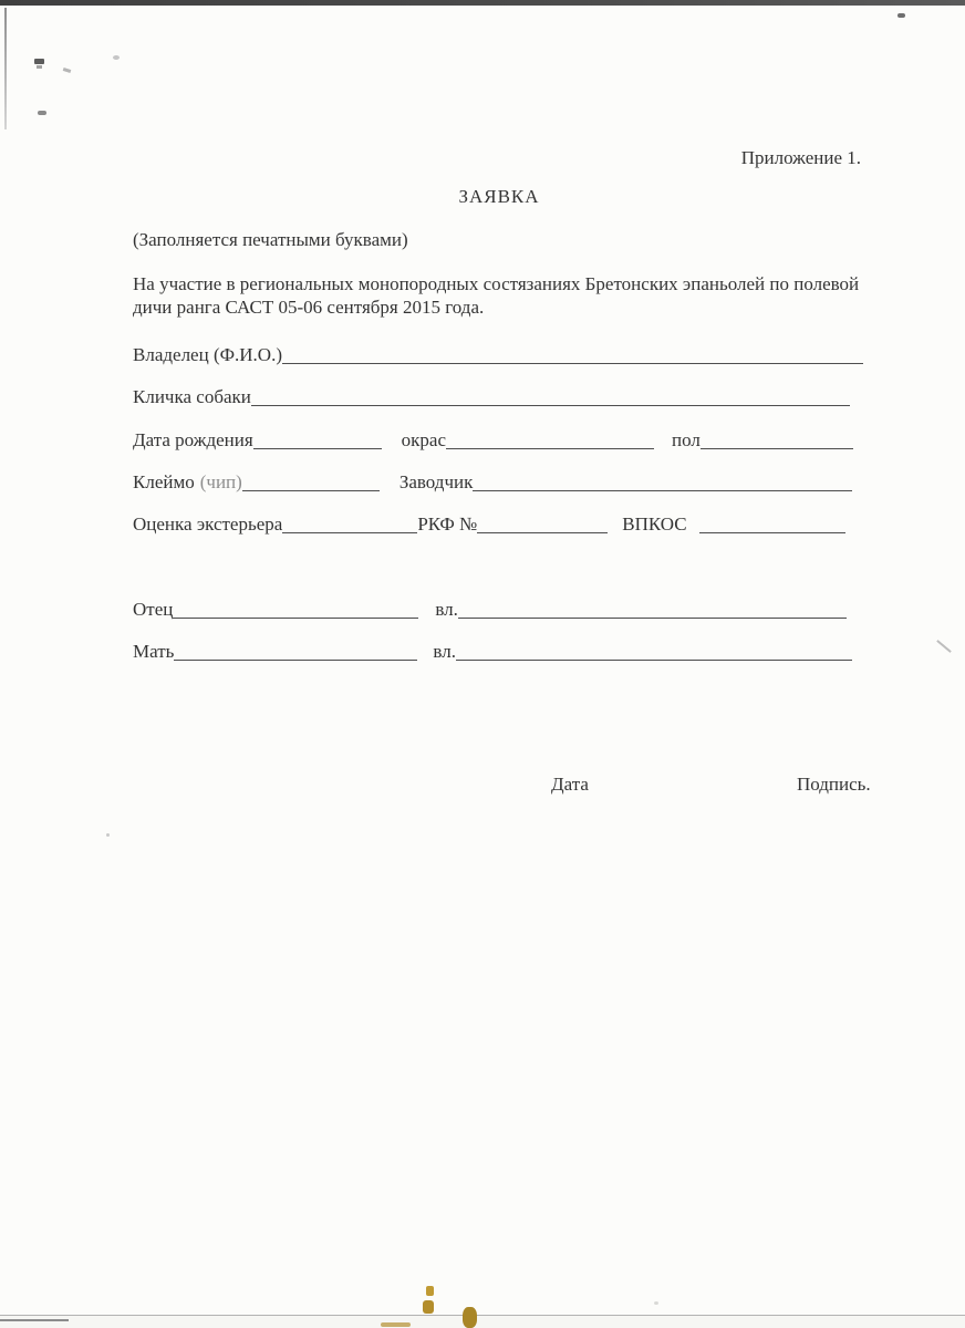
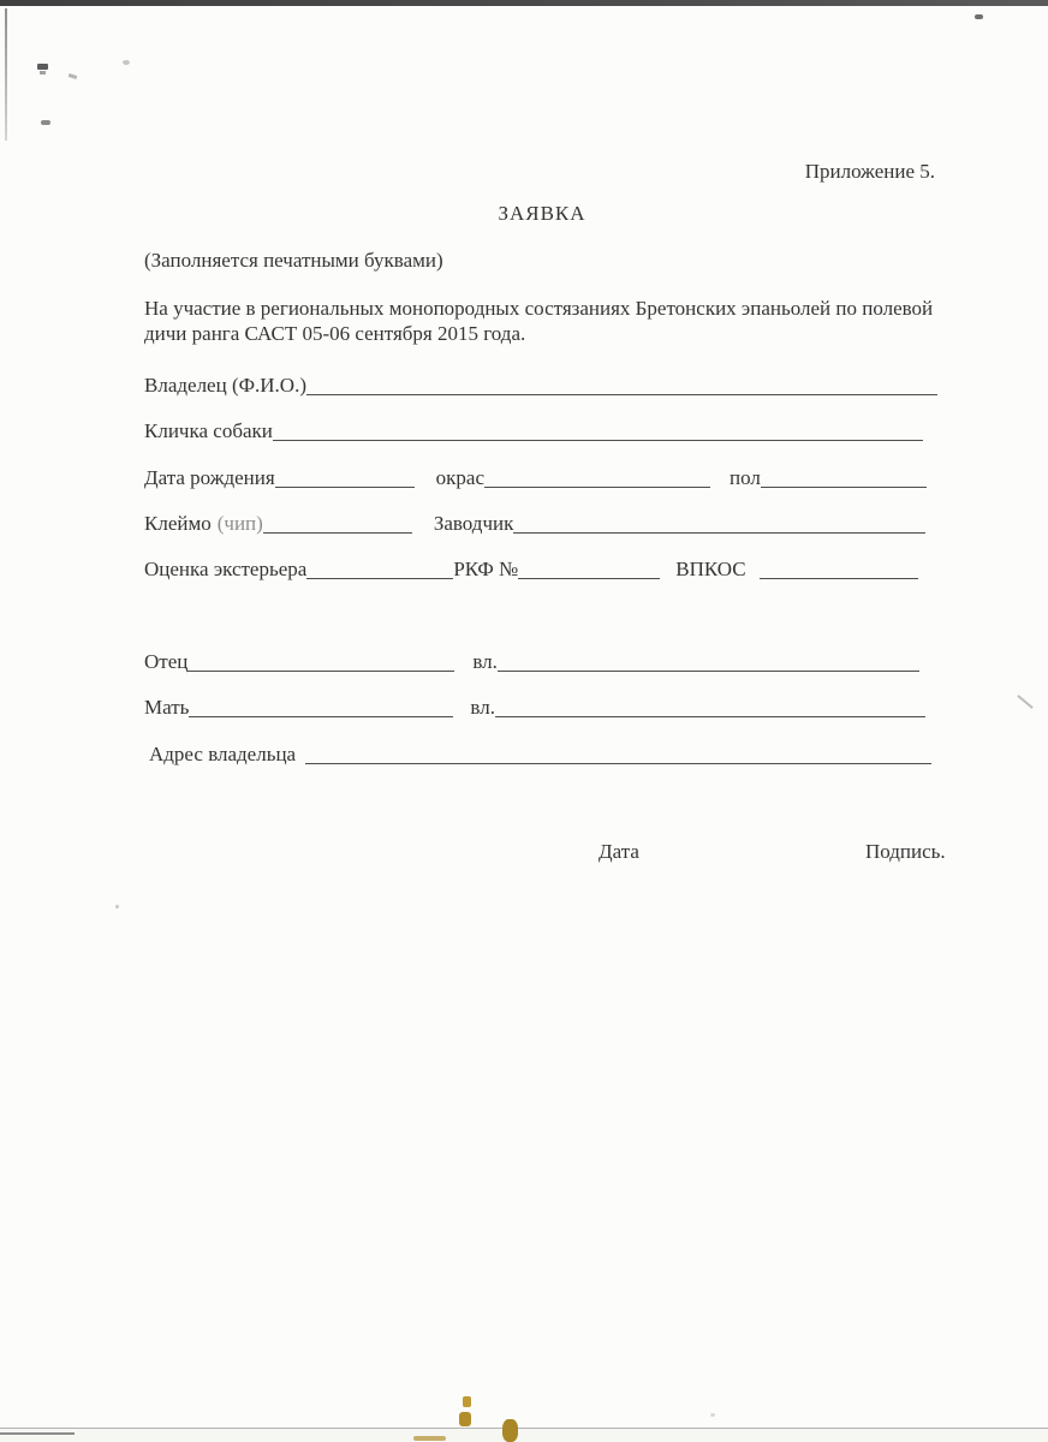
- Приложение 1.
+ Приложение 5.
  ЗАЯВКА
  (Заполняется печатными буквами)
  На участие в региональных монопородных состязаниях Бретонских эпаньолей по полевой дичи ранга САСТ 05-06 сентября 2015 года.
  Владелец (Ф.И.О.)
  Кличка собаки
  Дата рождения
  окрас
  пол
  Клеймо
  (чип)
  Заводчик
  Оценка экстерьера
  РКФ №
  ВПКОС
  Отец
  вл.
  Мать
  вл.
+ Адрес владельца
  Дата
  Подпись.
